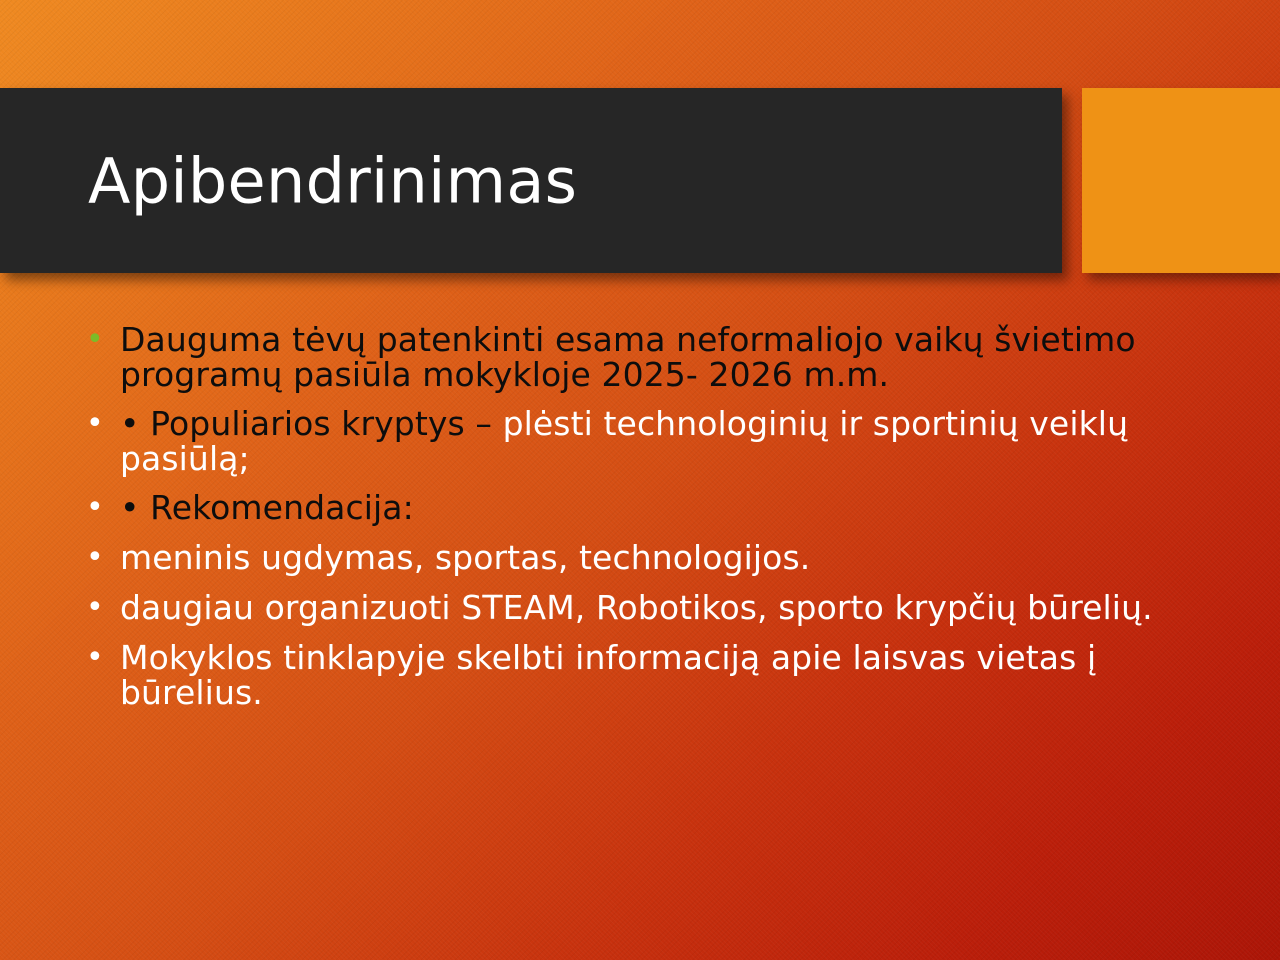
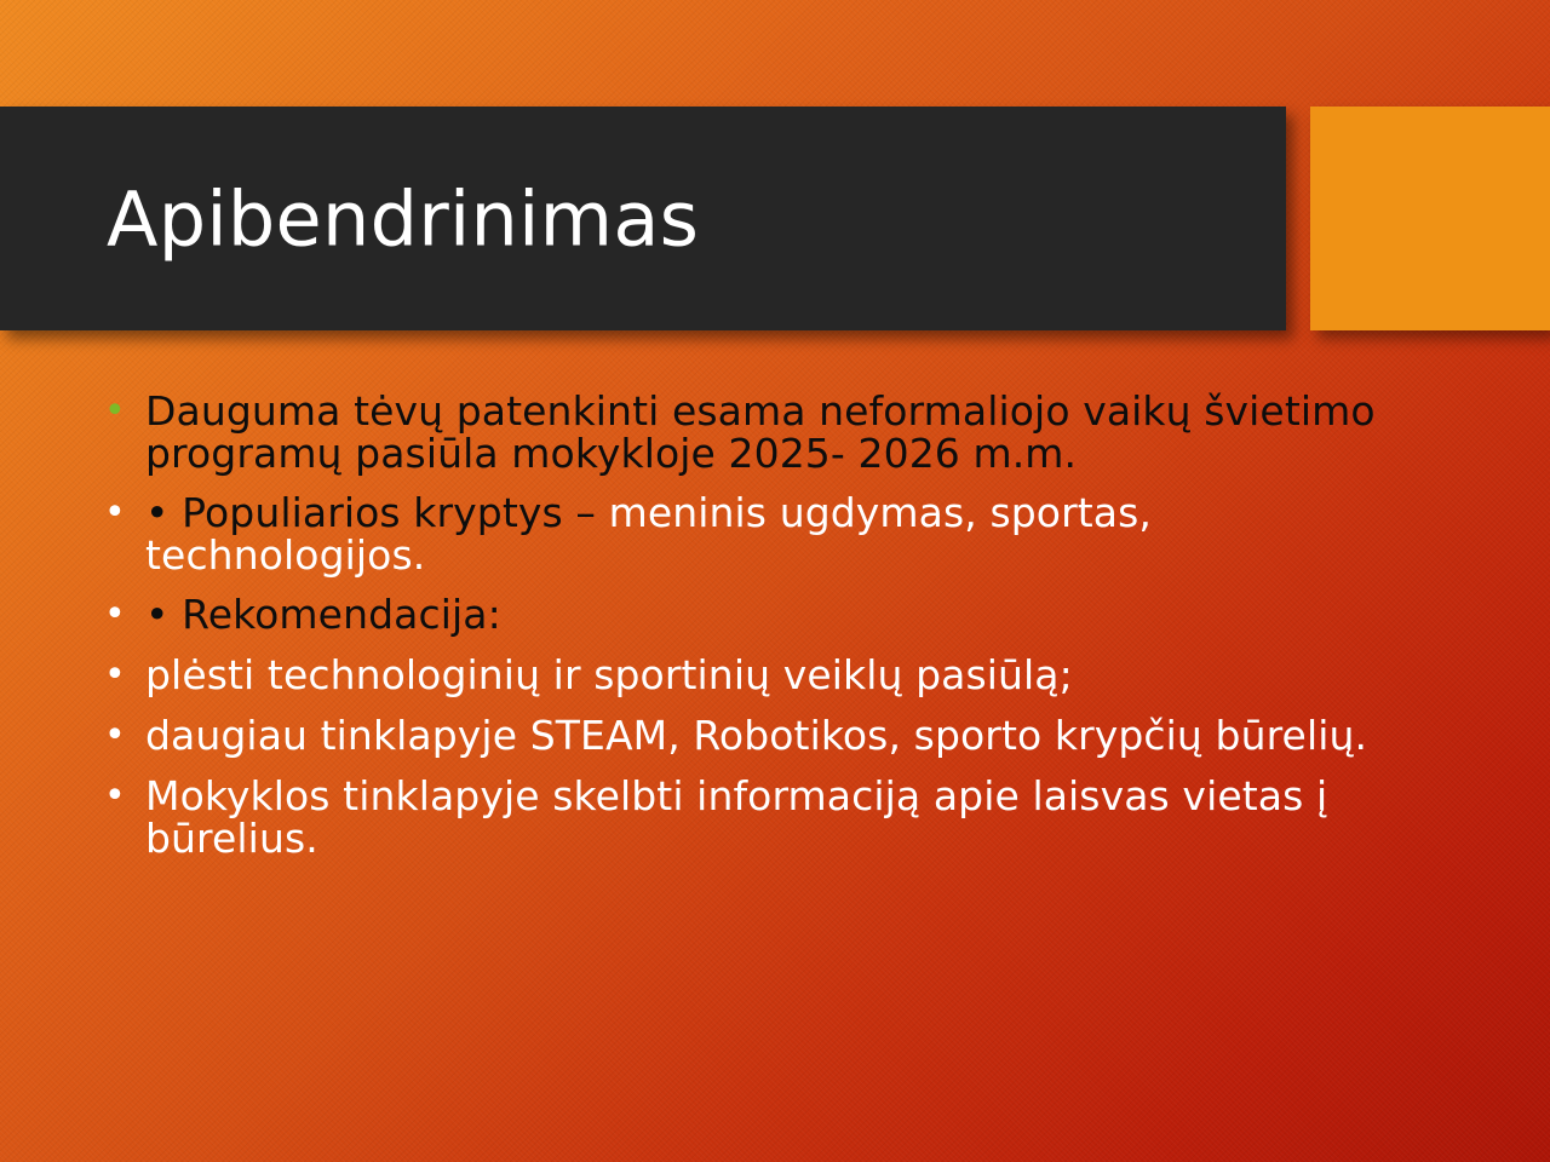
  Apibendrinimas
  •
  Dauguma tėvų patenkinti esama neformaliojo vaikų švietimo programų pasiūla mokykloje 2025- 2026 m.m.
  •
- • Populiarios kryptys – plėsti technologinių ir sportinių veiklų pasiūlą;
+ • Populiarios kryptys – meninis ugdymas, sportas, technologijos.
  •
  • Rekomendacija:
  •
- meninis ugdymas, sportas, technologijos.
+ plėsti technologinių ir sportinių veiklų pasiūlą;
  •
- daugiau organizuoti STEAM, Robotikos, sporto krypčių būrelių.
+ daugiau tinklapyje STEAM, Robotikos, sporto krypčių būrelių.
  •
  Mokyklos tinklapyje skelbti informaciją apie laisvas vietas į būrelius.
